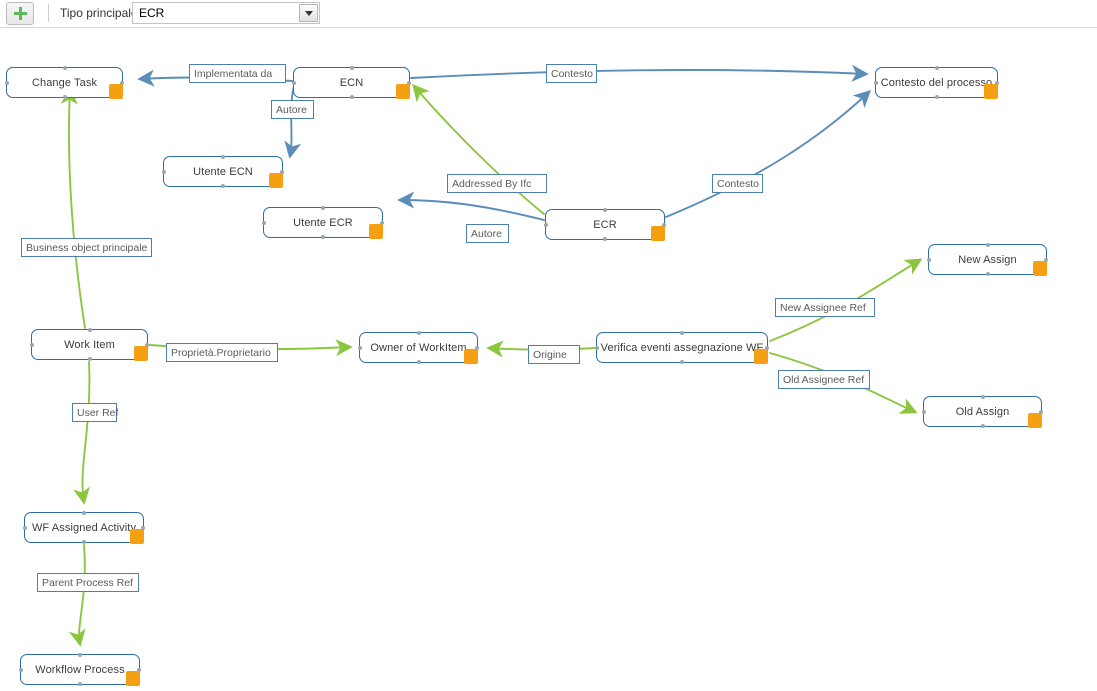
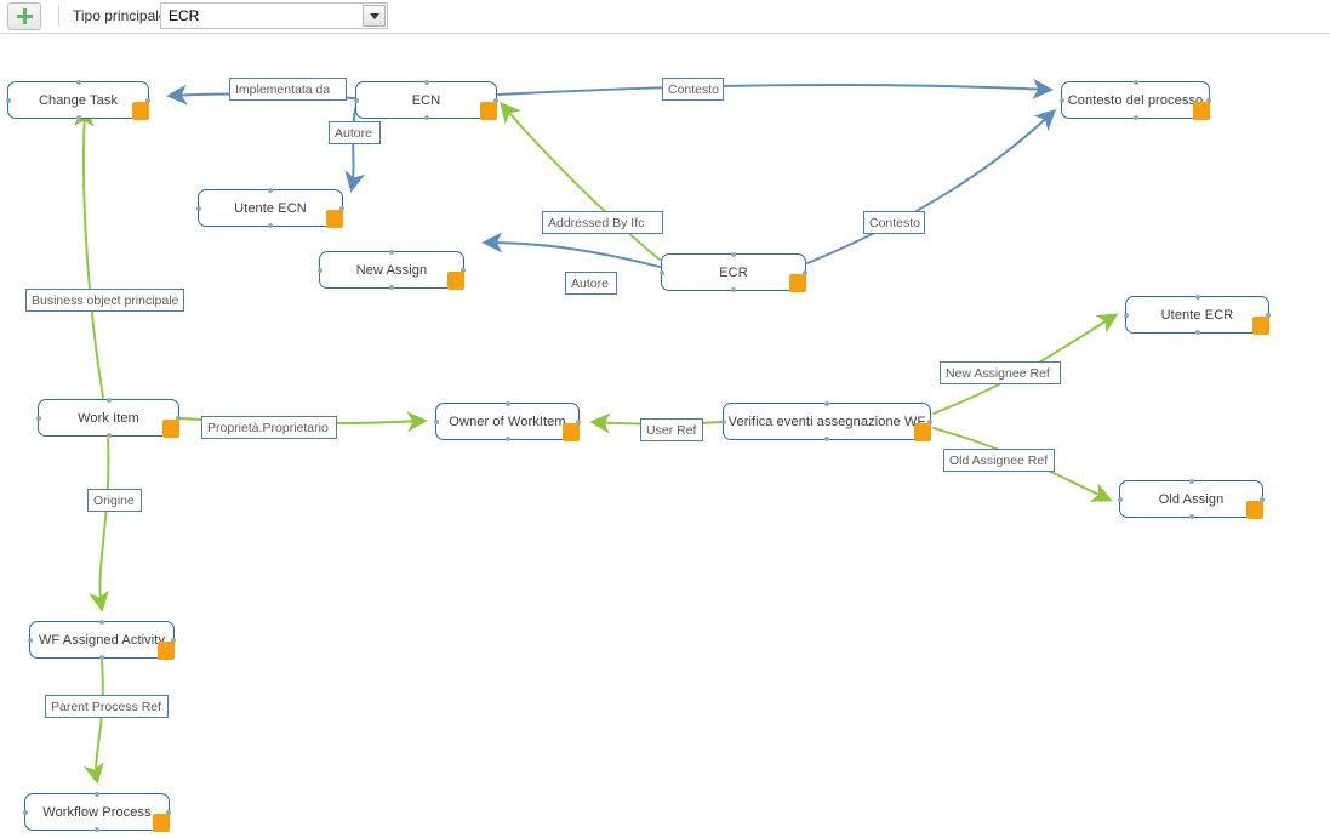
  Tipo principal
  ECR
  Change Task
  ECN
  Contesto del processo
  Utente ECN
- Utente ECR
+ New Assign
  ECR
- New Assign
+ Utente ECR
  Work Item
  Owner of WorkItem
  Verifica eventi assegnazione WF
  Old Assign
  WF Assigned Activity
  Workflow Process
  Implementata da
  Contesto
  Autore
  Addressed By Ifc
  Contesto
  Autore
  Business object principale
  New Assignee Ref
  Proprietà.Proprietario
- Origine
+ User Ref
  Old Assignee Ref
- User Ref
+ Origine
  Parent Process Ref
